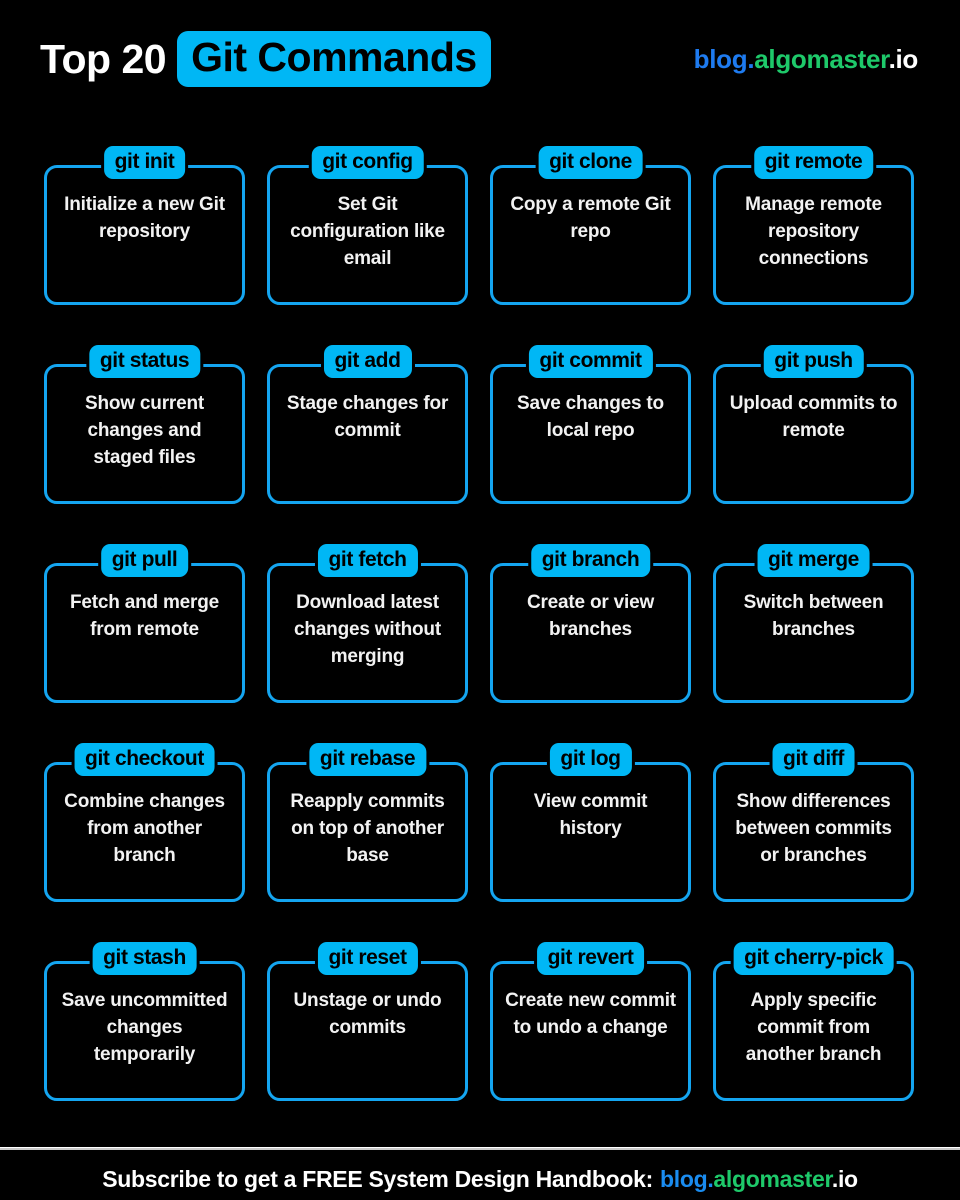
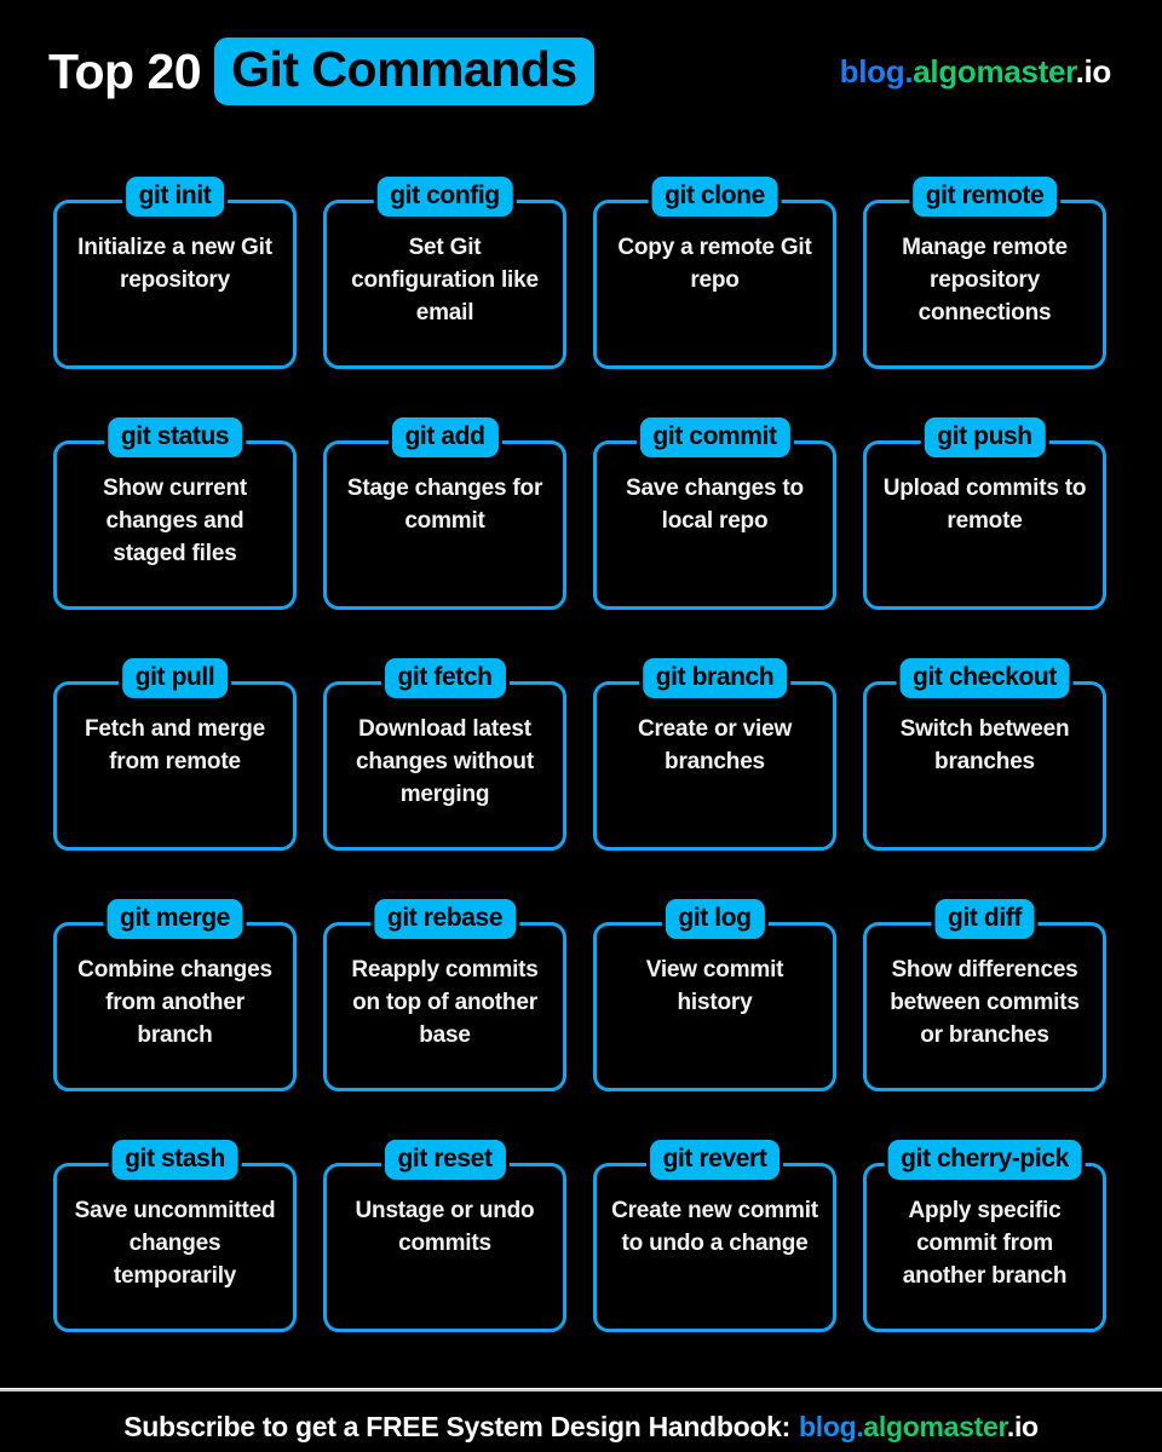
  Top 20
  Git Commands
  blog.algomaster.io
  git init
  Initialize a new Git repository
  git config
  Set Git configuration like email
  git clone
  Copy a remote Git repo
  git remote
  Manage remote repository connections
  git status
  Show current changes and staged files
  git add
  Stage changes for commit
  git commit
  Save changes to local repo
  git push
  Upload commits to remote
  git pull
  Fetch and merge from remote
  git fetch
  Download latest changes without merging
  git branch
  Create or view branches
- git merge
+ git checkout
  Switch between branches
- git checkout
+ git merge
  Combine changes from another branch
  git rebase
  Reapply commits on top of another base
  git log
  View commit history
  git diff
  Show differences between commits or branches
  git stash
  Save uncommitted changes temporarily
  git reset
  Unstage or undo commits
  git revert
  Create new commit to undo a change
  git cherry-pick
  Apply specific commit from another branch
  Subscribe to get a FREE System Design Handbook:
  blog.algomaster.io
